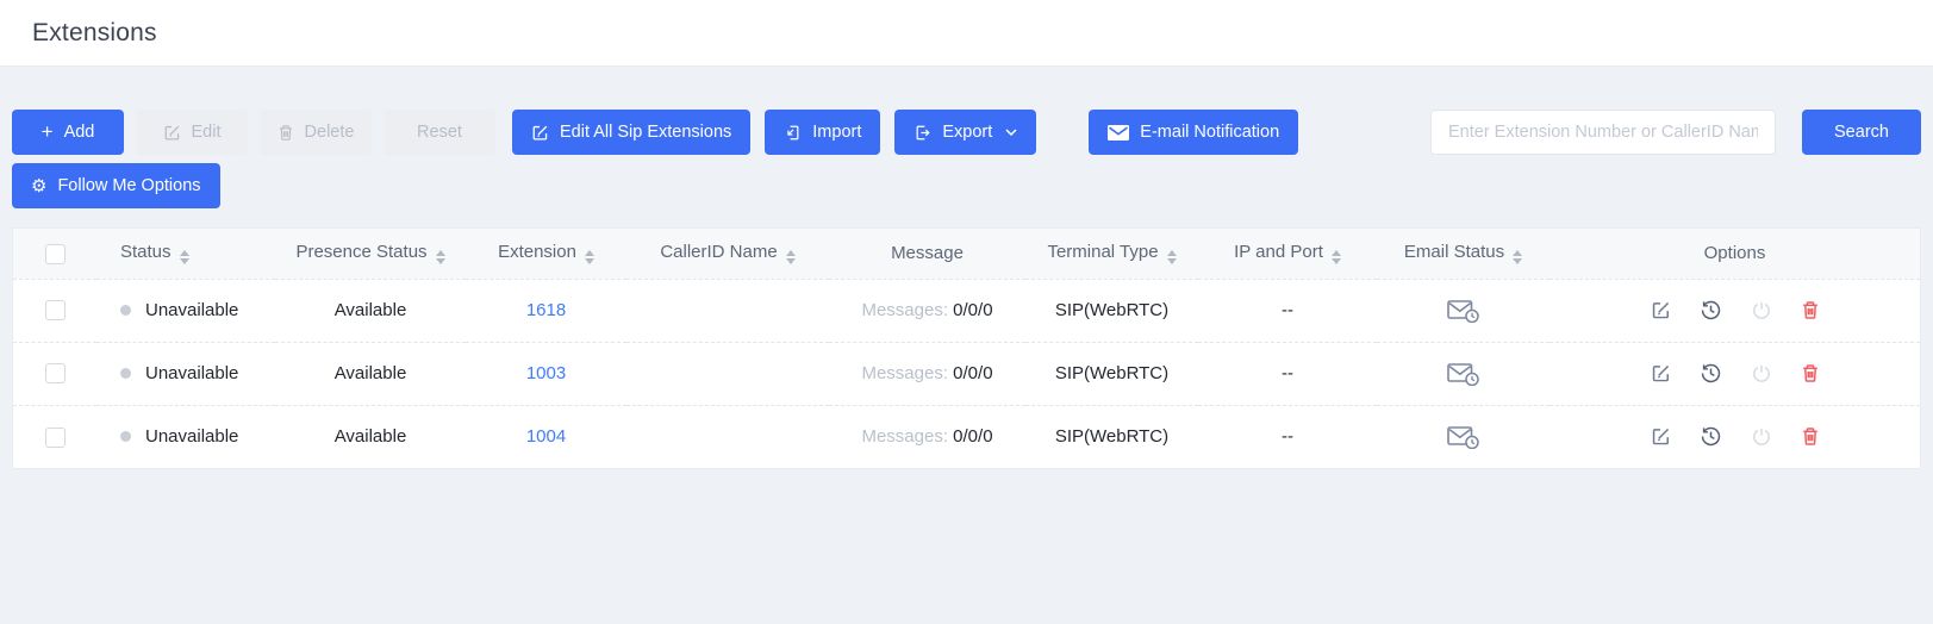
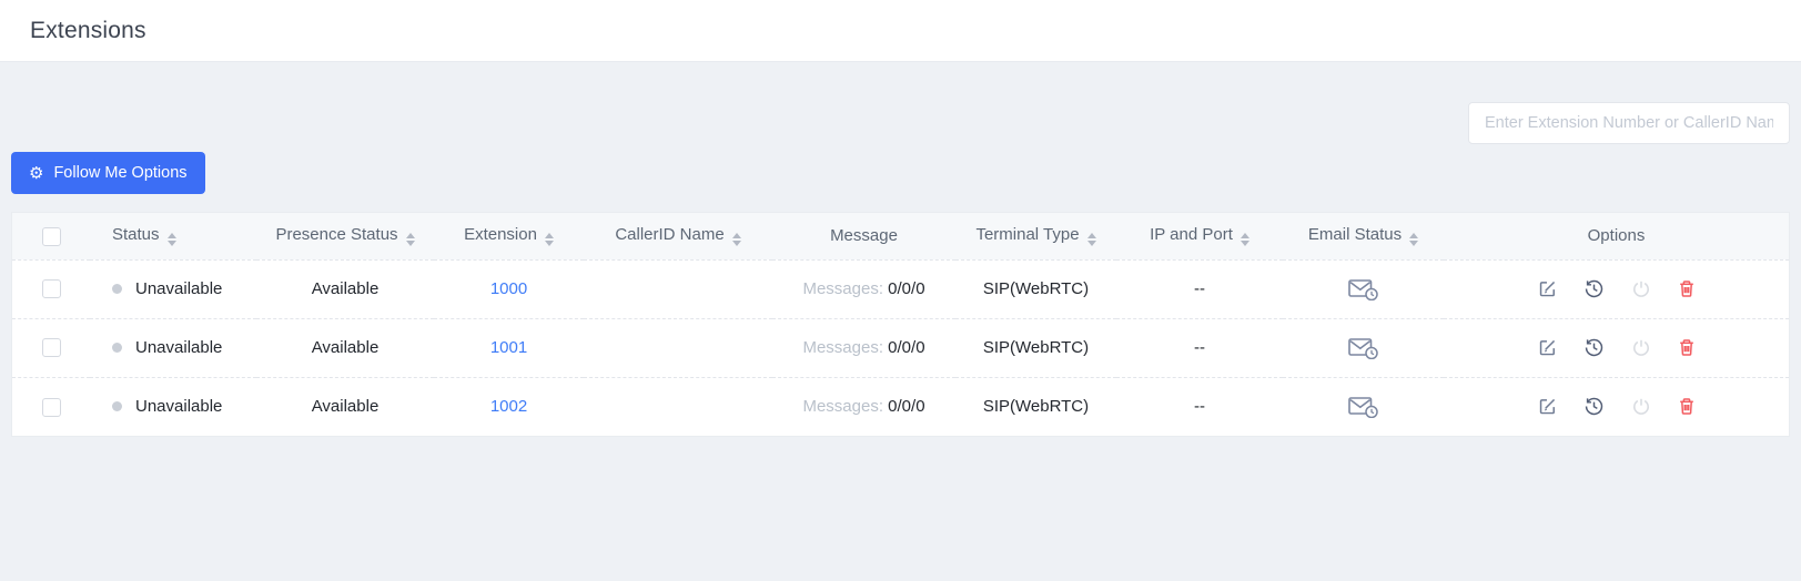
  Extensions
- +
- Add
- Edit
- Delete
- Reset
- Edit All Sip Extensions
- Import
- Export
- E-mail Notification
  Enter Extension Number or CallerID Nam
- Search
  ⚙
  Follow Me Options
  	Status	Presence Status	Extension	CallerID Name	Message	Terminal Type	IP and Port	Email Status	Options
+ 	Unavailable	Available	1000		Messages: 0/0/0	SIP(WebRTC)	--
+ 	Unavailable	Available	1001		Messages: 0/0/0	SIP(WebRTC)	--
- 	Unavailable	Available	1618		Messages: 0/0/0	SIP(WebRTC)	--
+ 	Unavailable	Available	1002		Messages: 0/0/0	SIP(WebRTC)	--
- 	Unavailable	Available	1003		Messages: 0/0/0	SIP(WebRTC)	--
- 	Unavailable	Available	1004		Messages: 0/0/0	SIP(WebRTC)	--
